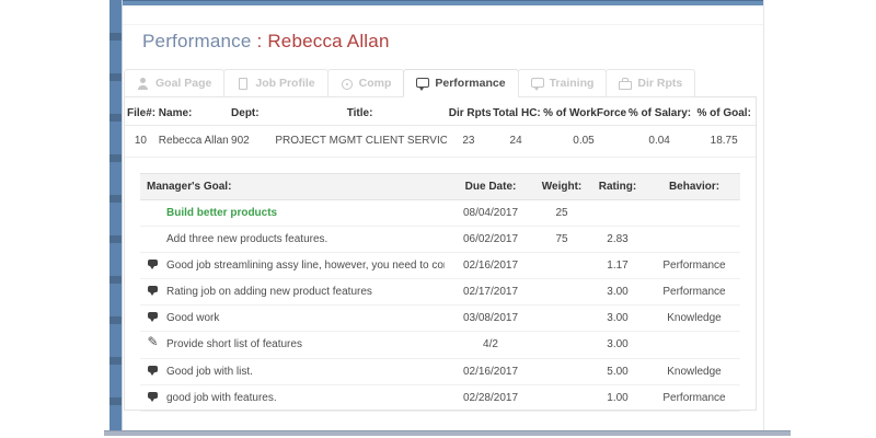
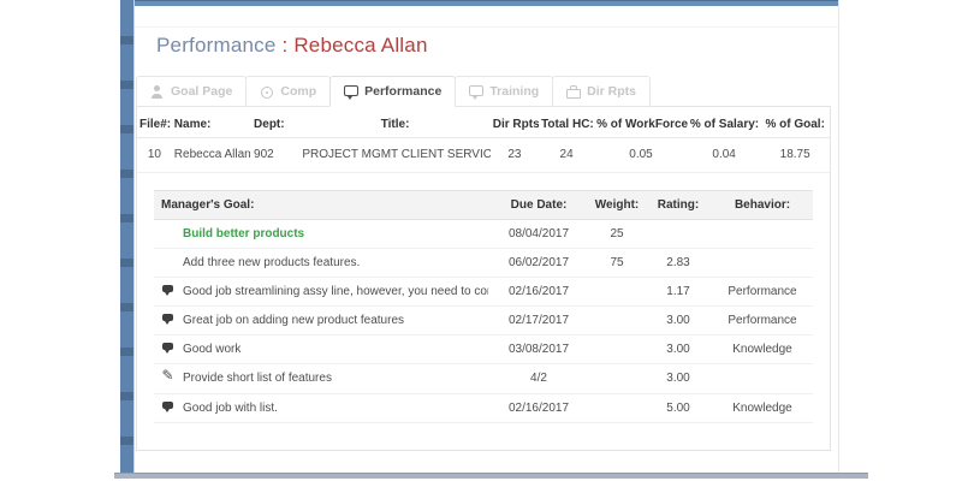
  Performance : Rebecca Allan
  Goal Page
- Job Profile
  Comp
  Performance
  Training
  Dir Rpts
  File#:	Name:	Dept:	Title:	Dir Rpts	Total HC:	% of WorkForce	% of Salary:	% of Goal:
  10	Rebecca Allan	902	PROJECT MGMT CLIENT SERVIC	23	24	0.05	0.04	18.75
  Manager's Goal:	Due Date:	Weight:	Rating:	Behavior:
  	Build better products	08/04/2017	25
  	Add three new products features.	06/02/2017	75	2.83
  	Good job streamlining assy line, however, you need to co	02/16/2017		1.17	Performance
- 	Rating job on adding new product features	02/17/2017		3.00	Performance
+ 	Great job on adding new product features	02/17/2017		3.00	Performance
  	Good work	03/08/2017		3.00	Knowledge
  	Provide short list of features	4/2		3.00
  	Good job with list.	02/16/2017		5.00	Knowledge
- 	good job with features.	02/28/2017		1.00	Performance
